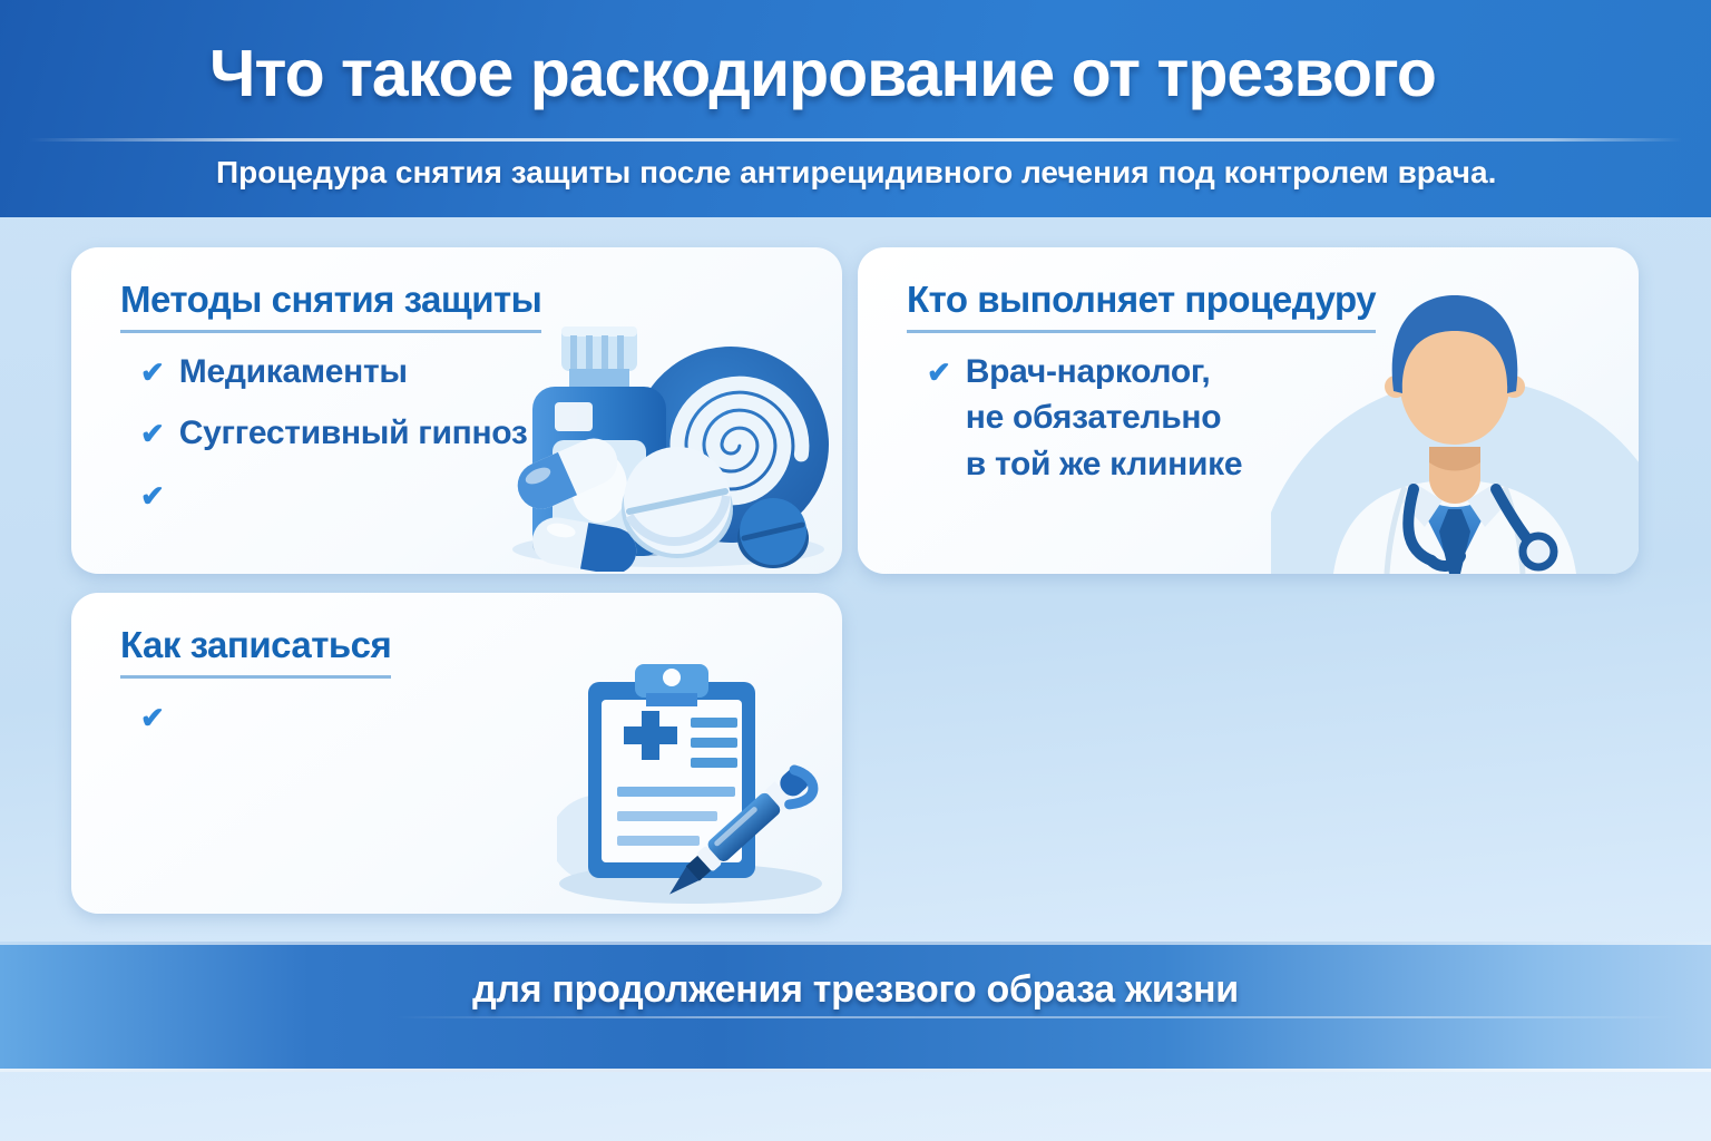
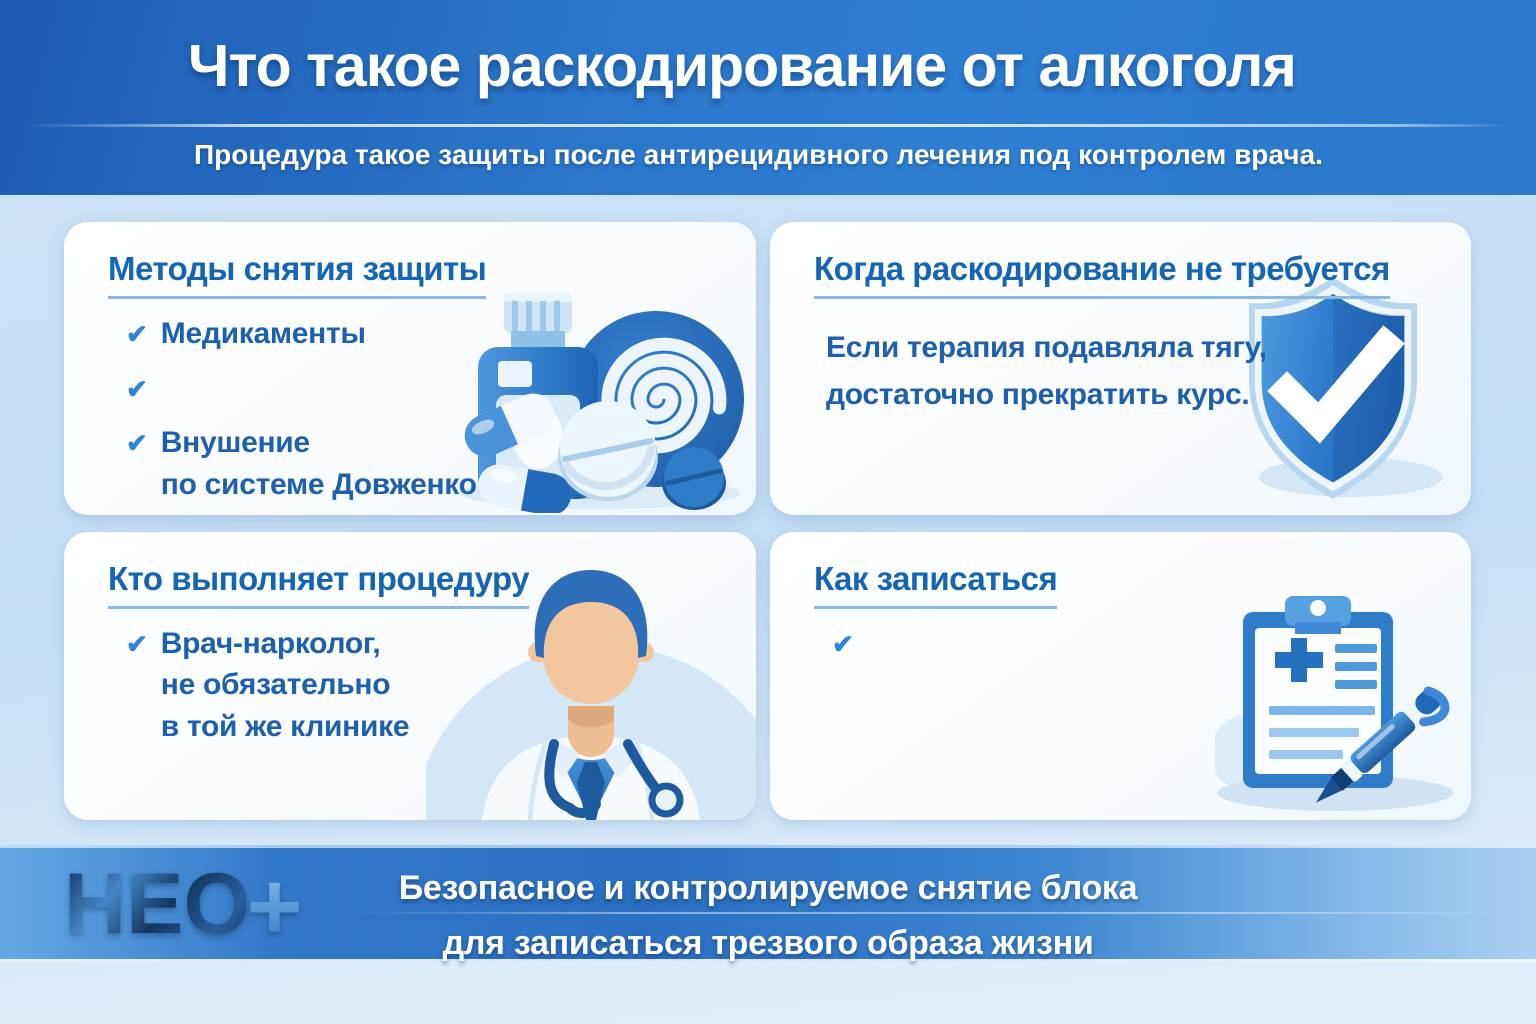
- Что такое раскодирование от трезвого
+ Что такое раскодирование от алкоголя
- Процедура снятия защиты после антирецидивного лечения под контролем врача.
+ Процедура такое защиты после антирецидивного лечения под контролем врача.
  Методы снятия защиты
  ✔
  Медикаменты
  ✔
- Суггестивный гипноз
  ✔
+ Внушение
+ по системе Довженко
+ Когда раскодирование не требуется
+ Если терапия подавляла тягу,
+ достаточно прекратить курс.
  Кто выполняет процедуру
  ✔
  Врач-нарколог,
  не обязательно
  в той же клинике
  Как записаться
  ✔
+ НЕО+
+ Безопасное и контролируемое снятие блока
- для продолжения трезвого образа жизни
+ для записаться трезвого образа жизни
